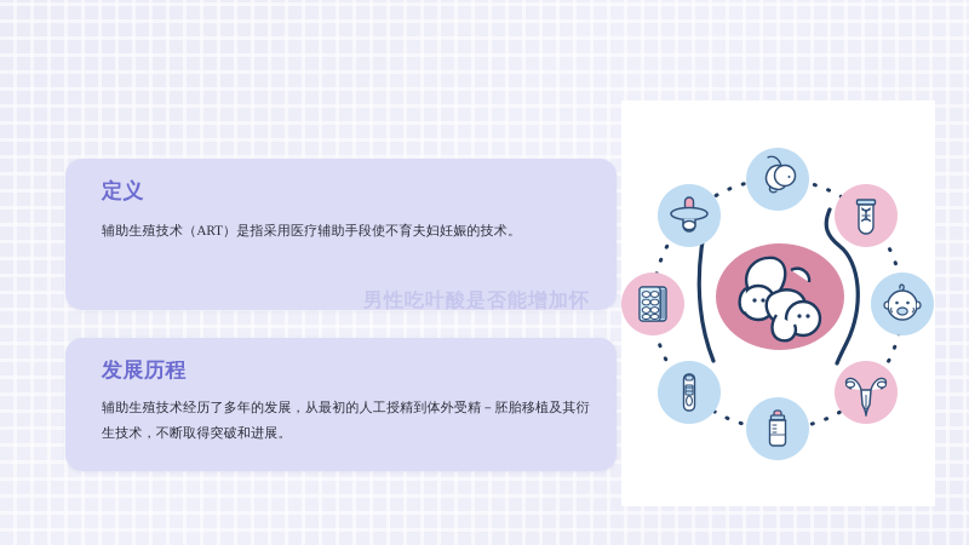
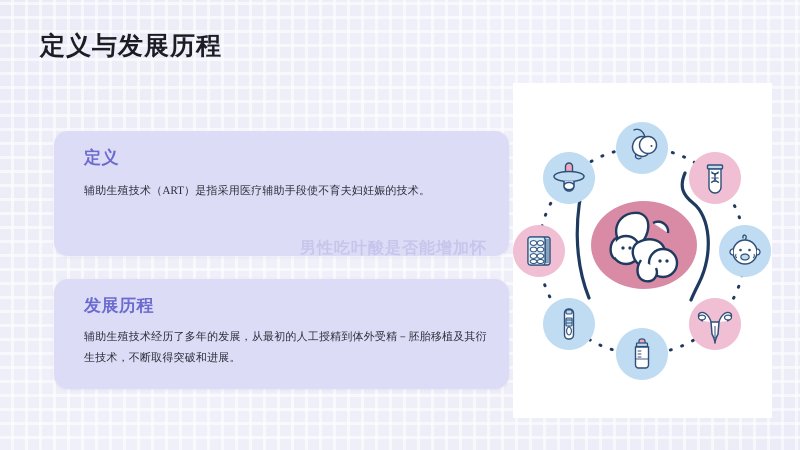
+ 定义与发展历程
  定义
  辅助生殖技术（ART）是指采用医疗辅助手段使不育夫妇妊娠的技术。
  发展历程
  辅助生殖技术经历了多年的发展，从最初的人工授精到体外受精－胚胎移植及其衍生技术，不断取得突破和进展。
  男性吃叶酸是否能增加怀
